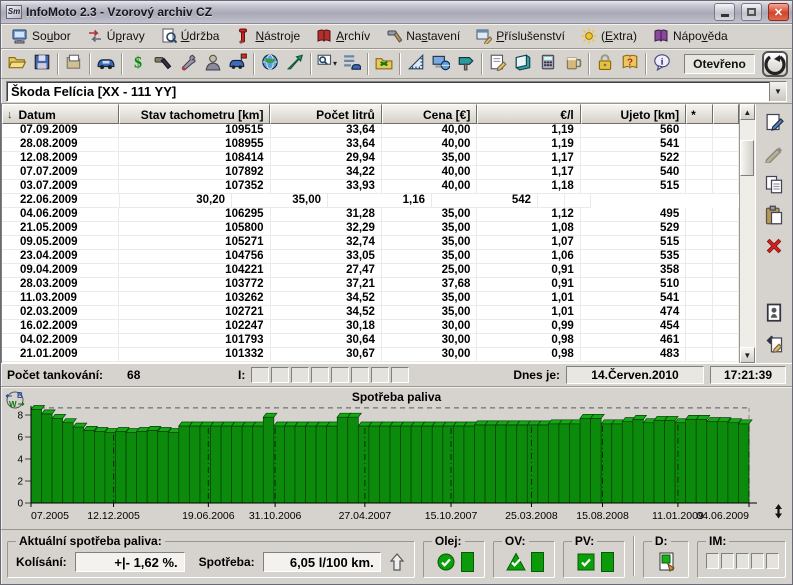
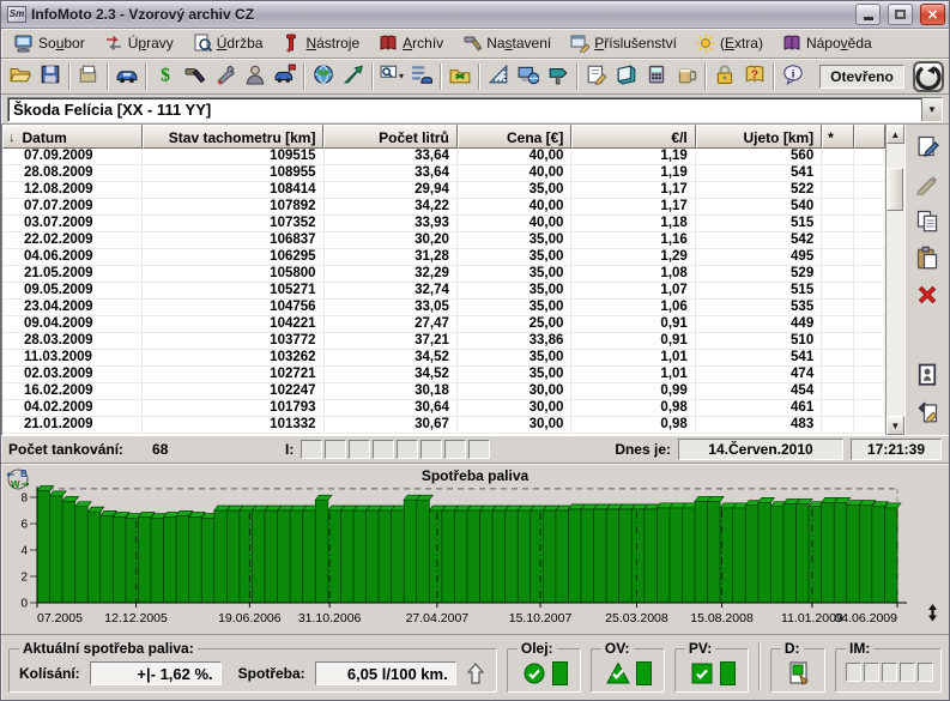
  Sm
  InfoMoto 2.3 - Vzorový archiv CZ
  ✕
  Soubor
  Úpravy
  Údržba
  Nástroje
  Archív
  Nastavení
  Příslušenství
  (Extra)
  Nápověda
  $
  ▾
  ?
  i
  Otevřeno
  Škoda Felícia [XX - 111 YY]
  ▼
  ↓
  Datum
  Stav tachometru [km]
  Počet litrů
  Cena [€]
  €/l
  Ujeto [km]
  *
  07.09.2009
  109515
  33,64
  40,00
  1,19
  560
  28.08.2009
  108955
  33,64
  40,00
  1,19
  541
  12.08.2009
  108414
  29,94
  35,00
  1,17
  522
  07.07.2009
  107892
  34,22
  40,00
  1,17
  540
  03.07.2009
  107352
  33,93
  40,00
  1,18
  515
- 22.06.2009
+ 22.02.2009
+ 106837
  30,20
  35,00
  1,16
  542
  04.06.2009
  106295
  31,28
  35,00
- 1,12
+ 1,29
  495
  21.05.2009
  105800
  32,29
  35,00
  1,08
  529
  09.05.2009
  105271
  32,74
  35,00
  1,07
  515
  23.04.2009
  104756
  33,05
  35,00
  1,06
  535
  09.04.2009
  104221
  27,47
  25,00
  0,91
- 358
+ 449
  28.03.2009
  103772
  37,21
- 37,68
+ 33,86
  0,91
  510
  11.03.2009
  103262
  34,52
  35,00
  1,01
  541
  02.03.2009
  102721
  34,52
  35,00
  1,01
  474
  16.02.2009
  102247
  30,18
  30,00
  0,99
  454
  04.02.2009
  101793
  30,64
  30,00
  0,98
  461
  21.01.2009
  101332
  30,67
  30,00
  0,98
  483
  ▲
  ▼
  Počet tankování:
  68
  I:
  Dnes je:
  14.Červen.2010
  17:21:39
  Spotřeba paliva
  B
  W
  0
  2
  4
  6
  8
  07.2005
  12.12.2005
  19.06.2006
  31.10.2006
  27.04.2007
  15.10.2007
  25.03.2008
  15.08.2008
  11.01.2009
  04.06.2009
  Aktuální spotřeba paliva:
  Kolísání:
  +|- 1,62 %.
  Spotřeba:
  6,05 l/100 km.
  Olej:
  OV:
  PV:
  D:
  IM:
